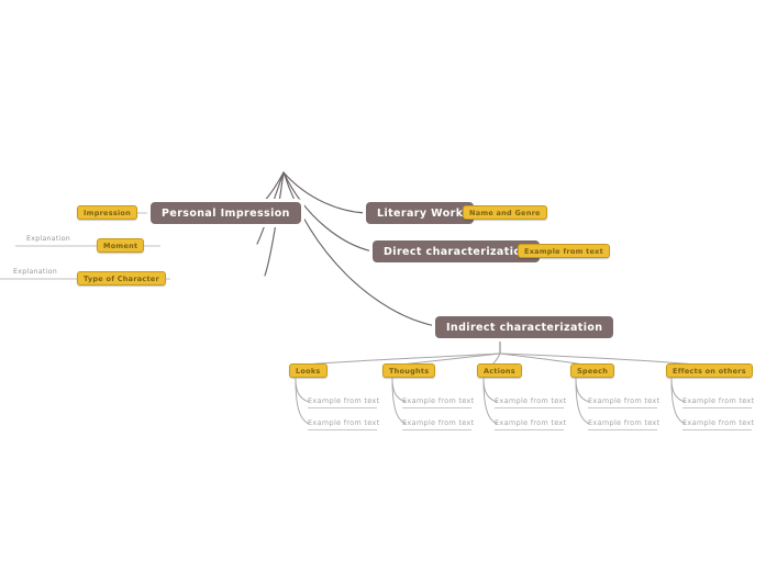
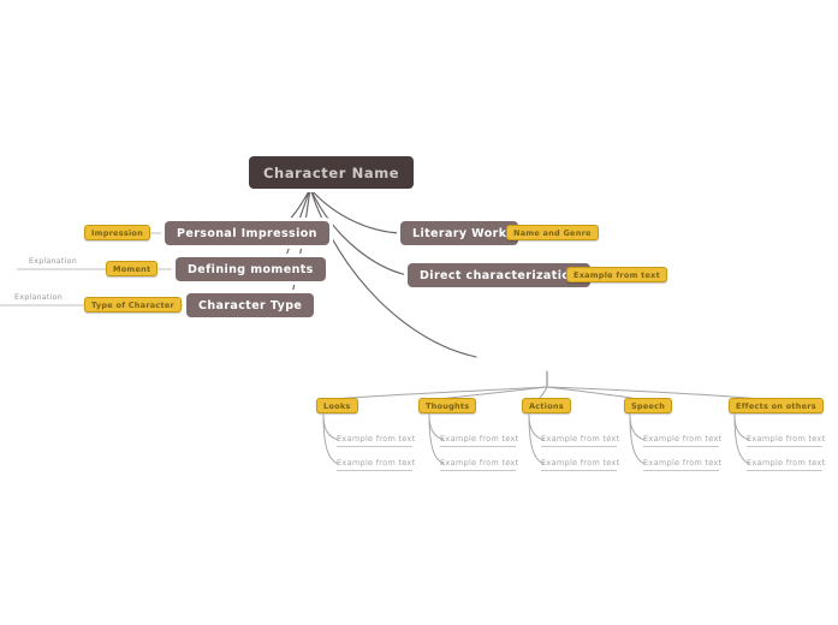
+ Character Name
  Personal Impression
+ Defining moments
+ Character Type
  Literary Work
  Direct characterizati
- Indirect characterization
  Impression
  Moment
  Type of Character
  Name and Genre
  Example from text
  Looks
  Thoughts
  Actions
  Speech
  Effects on others
  Example from text
  Example from text
  Example from text
  Example from text
  Example from text
  Example from text
  Example from text
  Example from text
  Example from text
  Example from text
